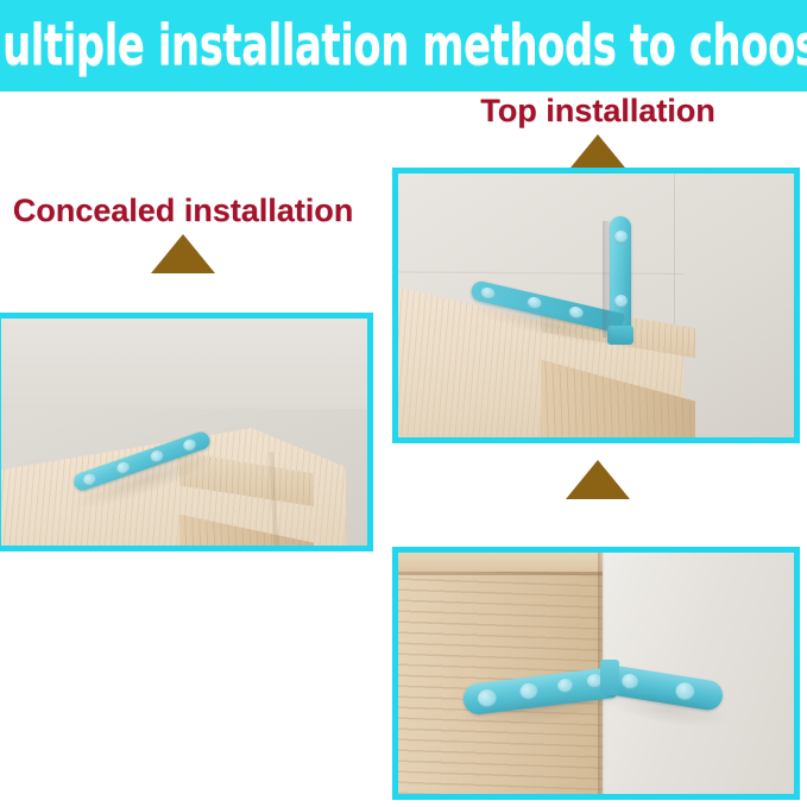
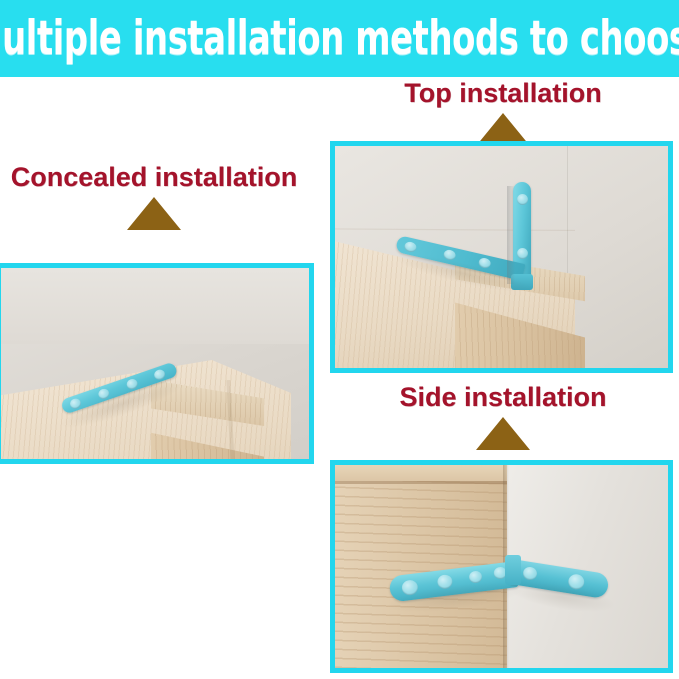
  ultiple installation methods to choos
  Concealed installation
  Top installation
+ Side installation
